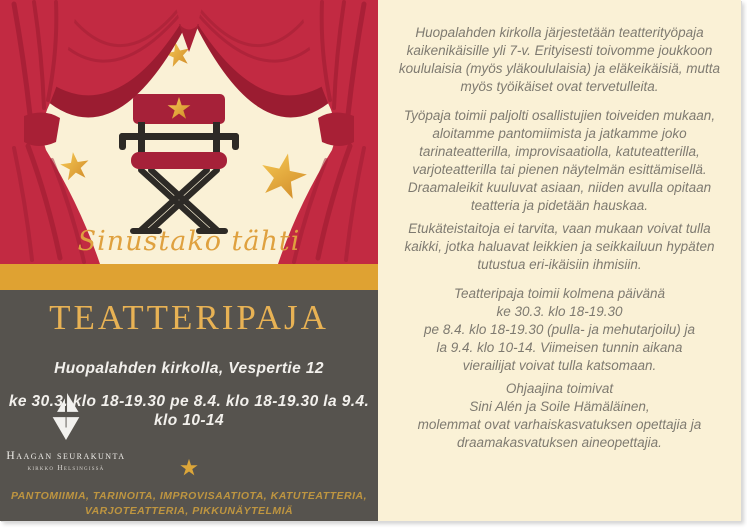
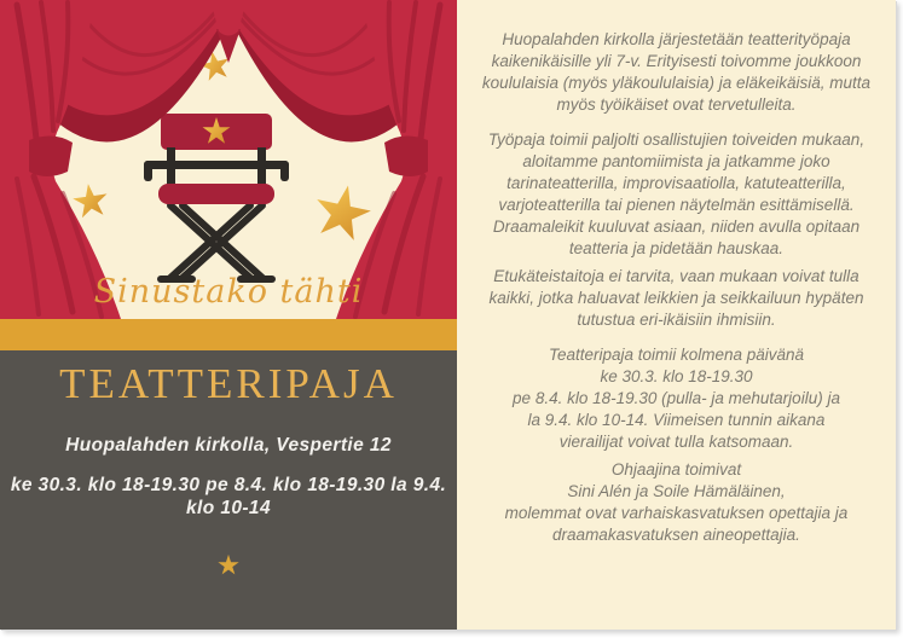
  Sinustako tähti
  TEATTERIPAJA
  Huopalahden kirkolla, Vespertie 12
  ke 30.3. klo 18-19.30 pe 8.4. klo 18-19.30 la 9.4. klo 10-14
- Haagan seurakunta
- kirkko Helsingissä
- PANTOMIIMIA, TARINOITA, IMPROVISAATIOTA, KATUTEATTERIA, VARJOTEATTERIA, PIKKUNÄYTELMIÄ
  Huopalahden kirkolla järjestetään teatterityöpaja
  kaikenikäisille yli 7-v. Erityisesti toivomme joukkoon
  koululaisia (myös yläkoululaisia) ja eläkeikäisiä, mutta
  myös työikäiset ovat tervetulleita.
  Työpaja toimii paljolti osallistujien toiveiden mukaan,
  aloitamme pantomiimista ja jatkamme joko
  tarinateatterilla, improvisaatiolla, katuteatterilla,
  varjoteatterilla tai pienen näytelmän esittämisellä.
  Draamaleikit kuuluvat asiaan, niiden avulla opitaan
  teatteria ja pidetään hauskaa.
  Etukäteistaitoja ei tarvita, vaan mukaan voivat tulla
  kaikki, jotka haluavat leikkien ja seikkailuun hypäten
  tutustua eri-ikäisiin ihmisiin.
  Teatteripaja toimii kolmena päivänä
  ke 30.3. klo 18-19.30
  pe 8.4. klo 18-19.30 (pulla- ja mehutarjoilu) ja
  la 9.4. klo 10-14. Viimeisen tunnin aikana
  vierailijat voivat tulla katsomaan.
  Ohjaajina toimivat
  Sini Alén ja Soile Hämäläinen,
  molemmat ovat varhaiskasvatuksen opettajia ja
  draamakasvatuksen aineopettajia.
